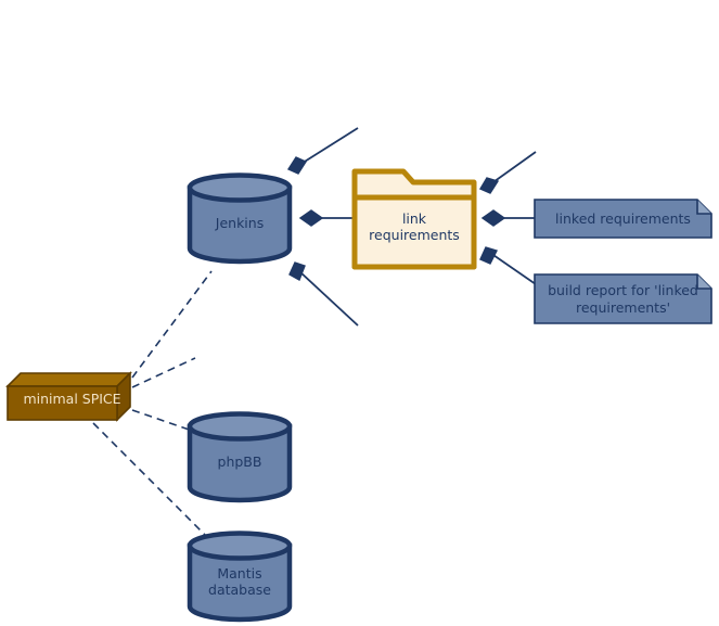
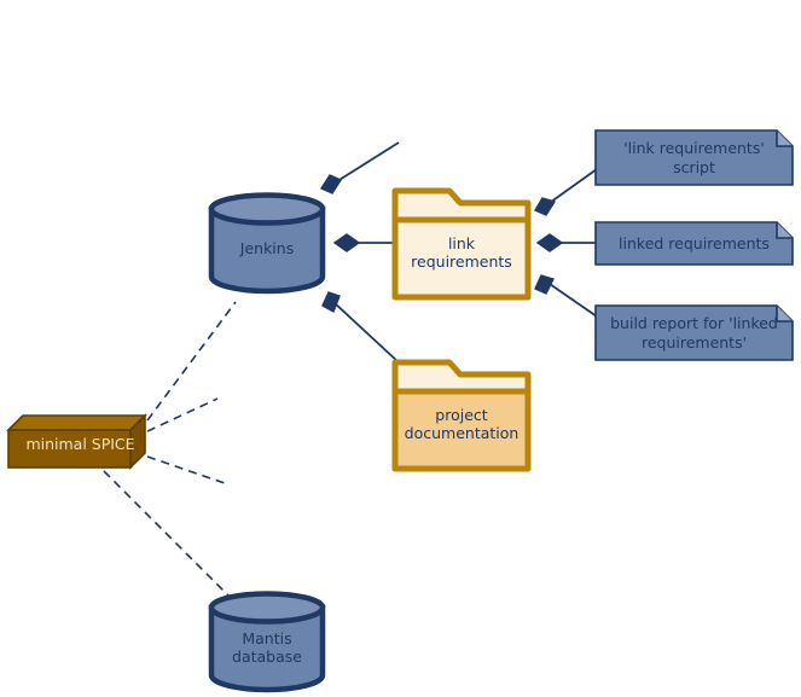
  minimal SPICE
  Jenkins
- phpBB
  Mantis
  database
  link
  requirements
+ project
+ documentation
+ 'link requirements'
+ script
  linked requirements
  build report for 'linked
  requirements'
